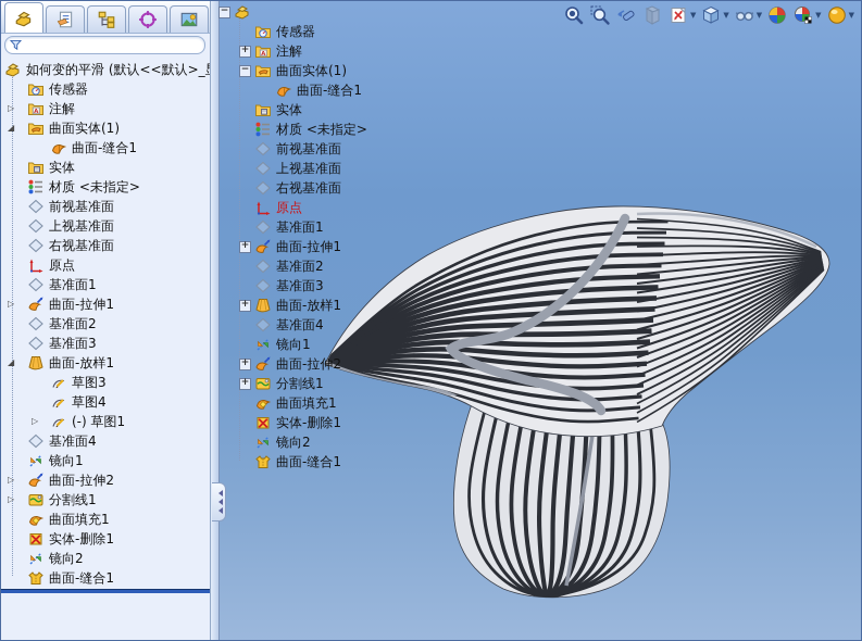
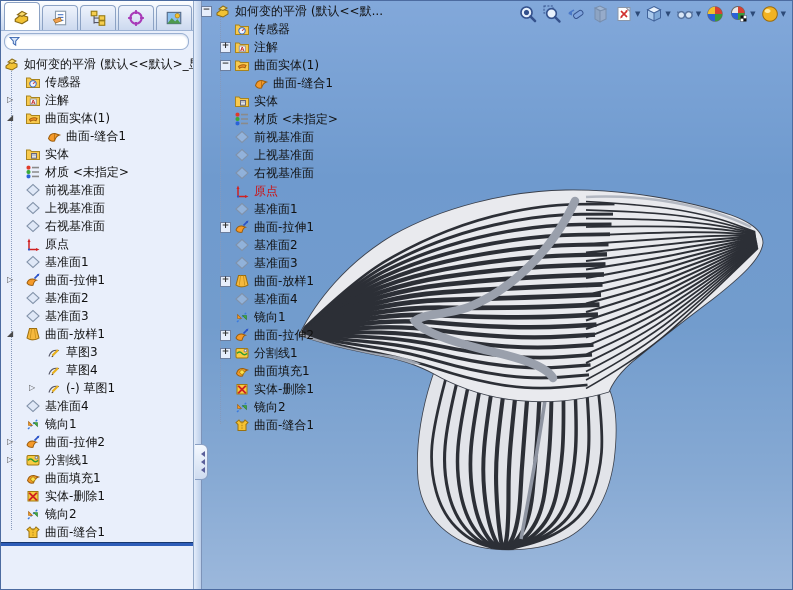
  如何变的平滑 (默认<<默认>_
  传感器
  ▷
  注解
  ◢
  曲面实体(1)
  曲面-缝合1
  实体
  材质 <未指定>
  前视基准面
  上视基准面
  右视基准面
  原点
  基准面1
  ▷
  曲面-拉伸1
  基准面2
  基准面3
  ◢
  曲面-放样1
  草图3
  草图4
  ▷
  (-) 草图1
  基准面4
  镜向1
  ▷
  曲面-拉伸2
  ▷
  分割线1
  曲面填充1
  实体-删除1
  镜向2
  曲面-缝合1
  −
+ 如何变的平滑 (默认<<默...
  传感器
  +
  注解
  −
  曲面实体(1)
  曲面-缝合1
  实体
  材质 <未指定>
  前视基准面
  上视基准面
  右视基准面
  原点
  基准面1
  +
  曲面-拉伸1
  基准面2
  基准面3
  +
  曲面-放样1
  基准面4
  镜向1
  +
  曲面-拉伸2
  +
  分割线1
  曲面填充1
  实体-删除1
  镜向2
  曲面-缝合1
  ▼
  ▼
  ▼
  ▼
  ▼
